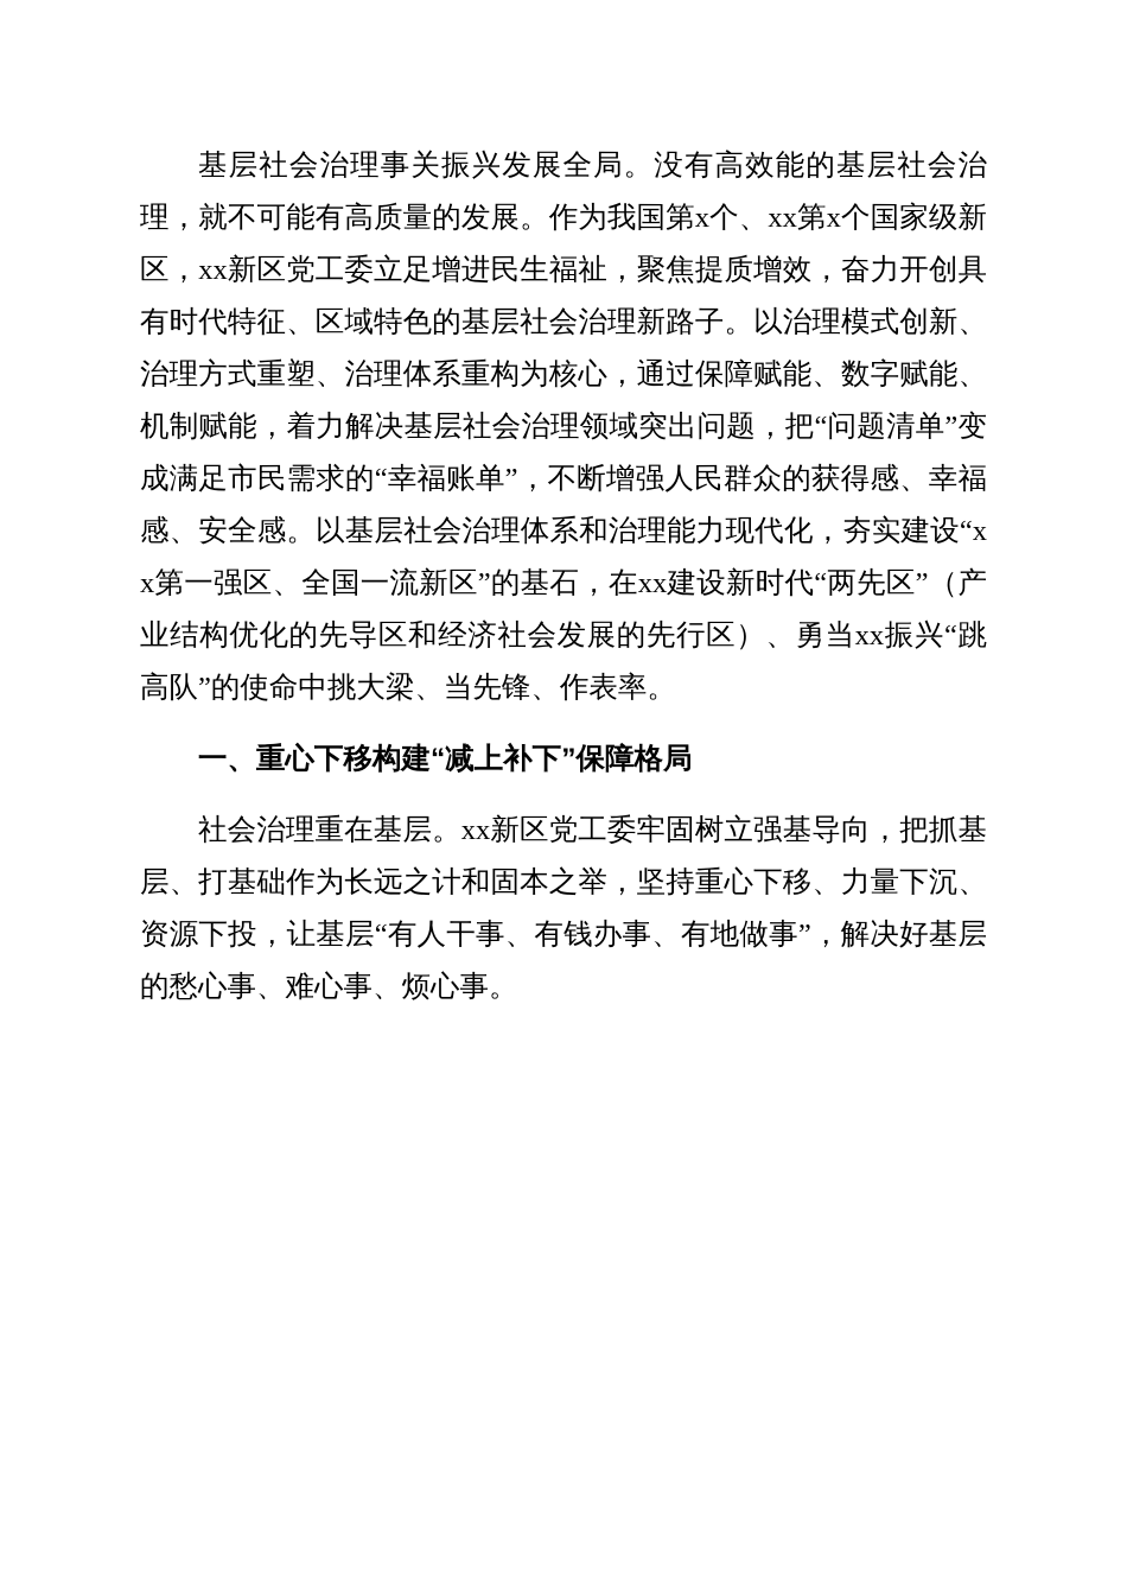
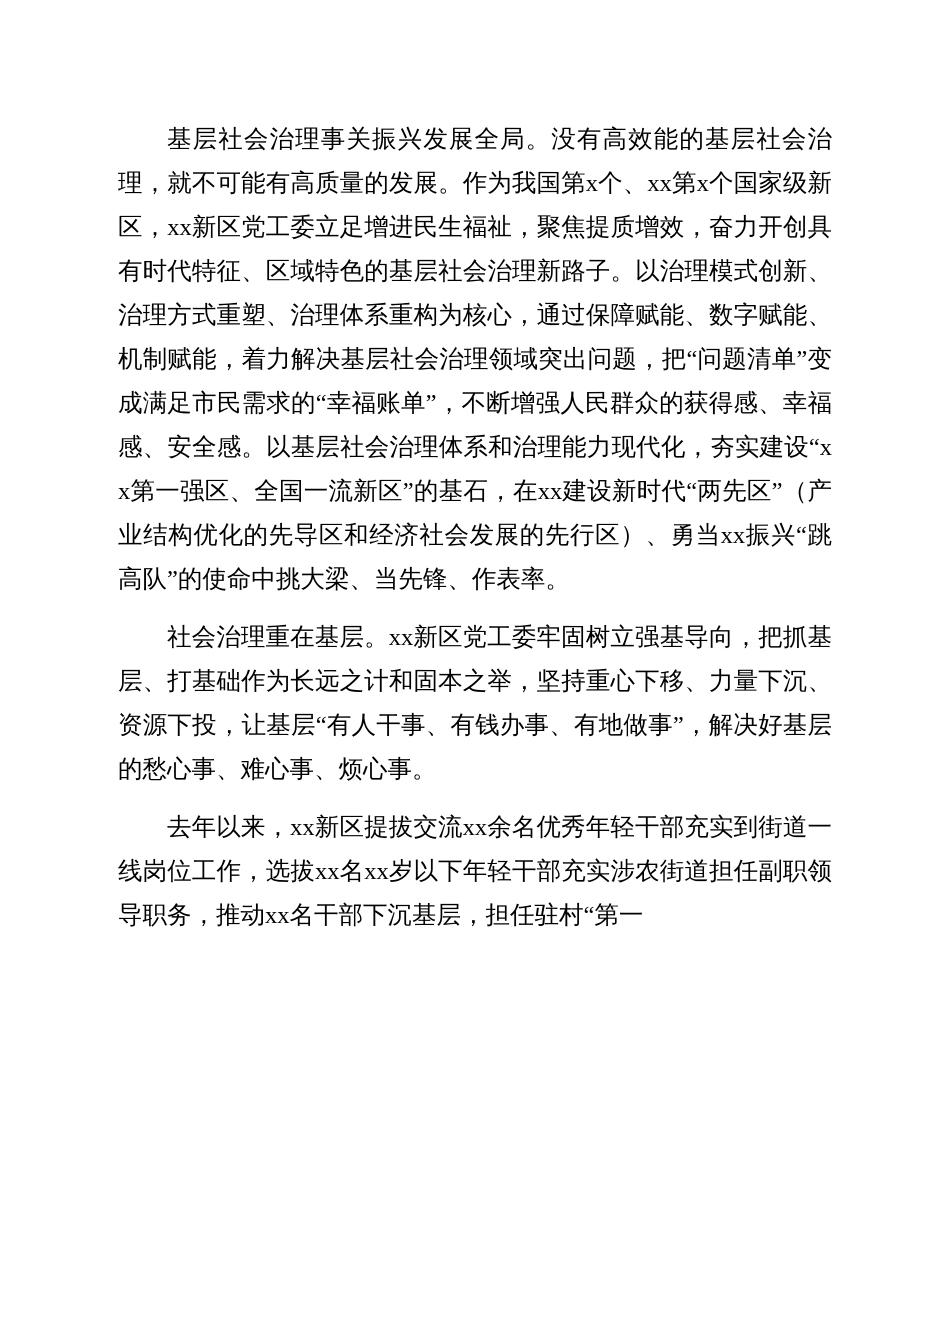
  基层社会治理事关振兴发展全局。没有高效能的基层社会治理，就不可能有高质量的发展。作为我国第x个、xx第x个国家级新区，xx新区党工委立足增进民生福祉，聚焦提质增效，奋力开创具有时代特征、区域特色的基层社会治理新路子。以治理模式创新、治理方式重塑、治理体系重构为核心，通过保障赋能、数字赋能、机制赋能，着力解决基层社会治理领域突出问题，把“问题清单”变成满足市民需求的“幸福账单”，不断增强人民群众的获得感、幸福感、安全感。以基层社会治理体系和治理能力现代化，夯实建设“xx第一强区、全国一流新区”的基石，在xx建设新时代“两先区”（产业结构优化的先导区和经济社会发展的先行区）、勇当xx振兴“跳高队”的使命中挑大梁、当先锋、作表率。
- 一、重心下移构建“减上补下”保障格局
  社会治理重在基层。xx新区党工委牢固树立强基导向，把抓基层、打基础作为长远之计和固本之举，坚持重心下移、力量下沉、资源下投，让基层“有人干事、有钱办事、有地做事”，解决好基层的愁心事、难心事、烦心事。
+ 去年以来，xx新区提拔交流xx余名优秀年轻干部充实到街道一线岗位工作，选拔xx名xx岁以下年轻干部充实涉农街道担任副职领导职务，推动xx名干部下沉基层，担任驻村“第一
